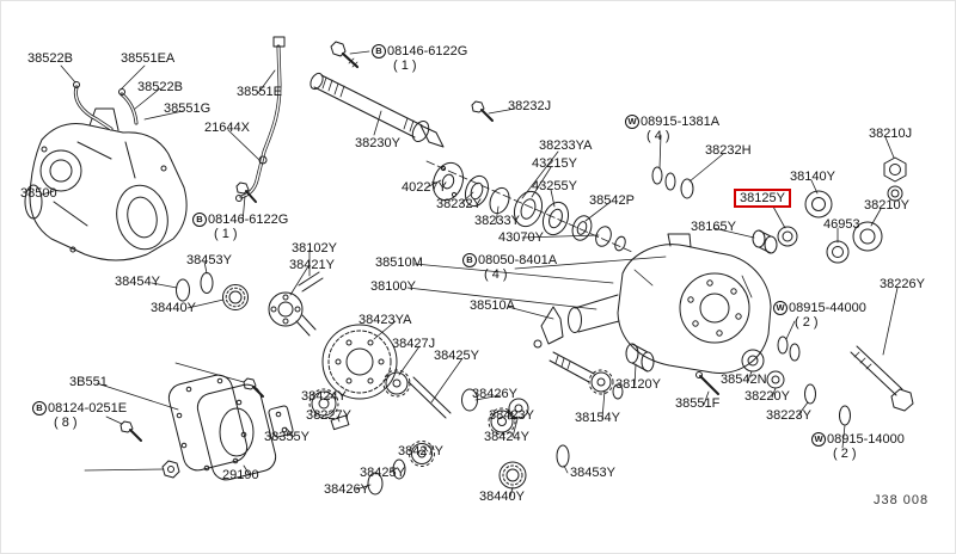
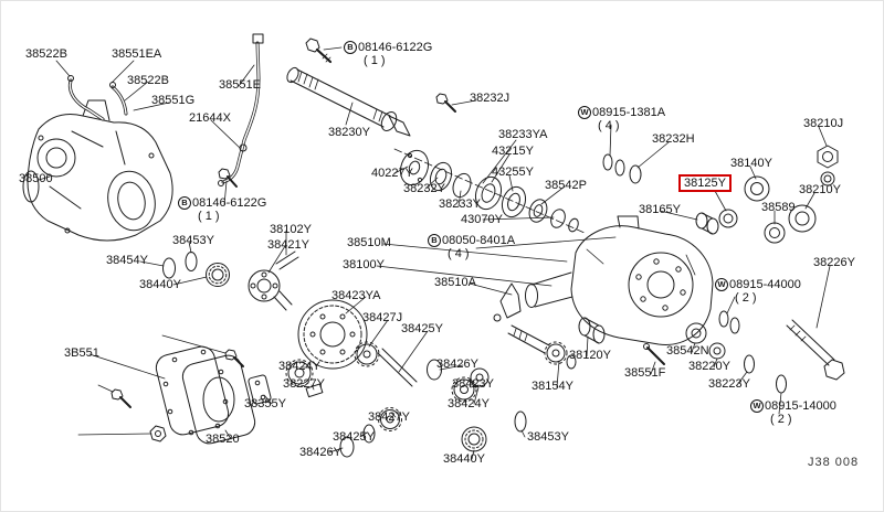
  38522B
  38551EA
  38522B
  38551G
  38551E
  21644X
  B 08146-6122G
  ( 1 )
  38230Y
  38232J
  38233YA
  43215Y
  W 08915-1381A
  ( 4 )
  38232H
  38210J
  38500
  40227Y
  38232Y
  43255Y
  38542P
  38140Y
  38125Y
  38210Y
  38233Y
  43070Y
  38165Y
- 46953
+ 38589
  B 08146-6122G
  ( 1 )
  38102Y
  38453Y
  38421Y
  38454Y
  38510M
  B 08050-8401A
  ( 4 )
  38100Y
  38440Y
  38510A
  38226Y
  W 08915-44000
  ( 2 )
  38423YA
  38427J
  38425Y
  3B551
  38424Y
  38426Y
  38120Y
  38542N
  38227Y
  38220Y
- B 08124-0251E
- ( 8 )
  38423Y
  38154Y
  38551F
  38223Y
  38355Y
  38424Y
  W 08915-14000
  ( 2 )
  38427Y
- 29190
+ 38520
  38425Y
  38426Y
  38453Y
  38440Y
  J38 008
